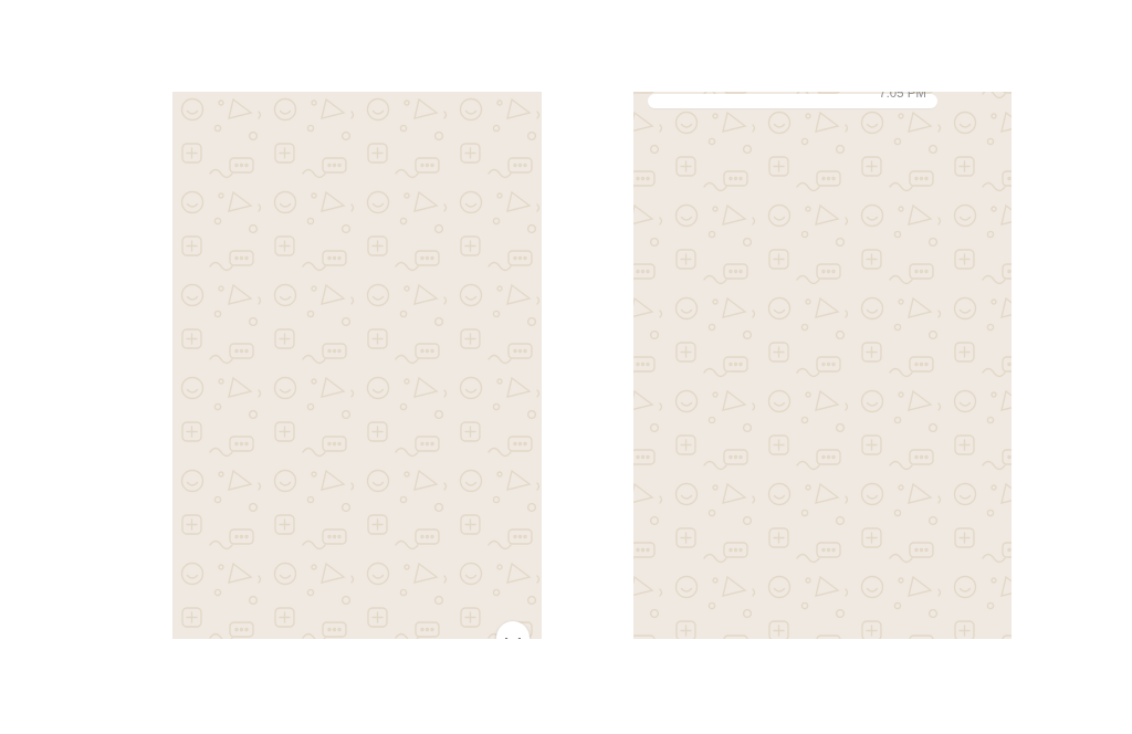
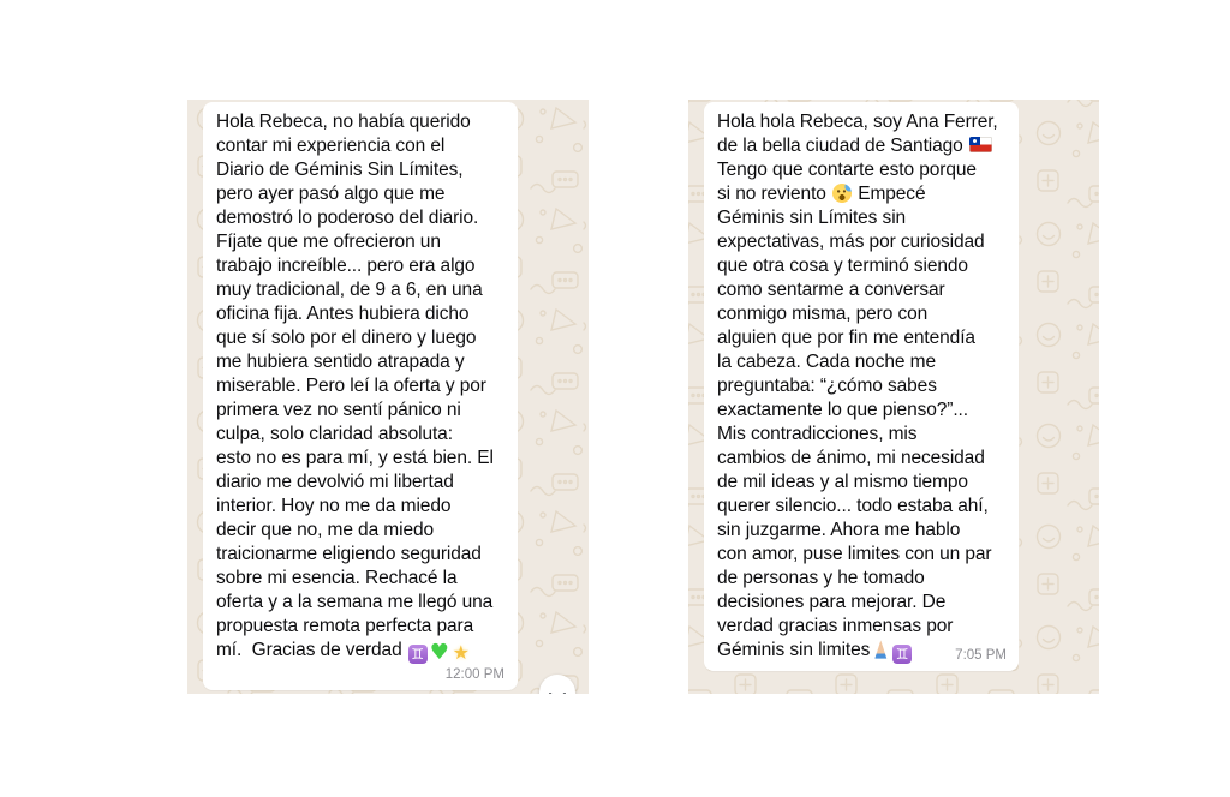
+ Hola Rebeca, no había querido
+ contar mi experiencia con el
+ Diario de Géminis Sin Límites,
+ pero ayer pasó algo que me
+ demostró lo poderoso del diario.
+ Fíjate que me ofrecieron un
+ trabajo increíble... pero era algo
+ muy tradicional, de 9 a 6, en una
+ oficina fija. Antes hubiera dicho
+ que sí solo por el dinero y luego
+ me hubiera sentido atrapada y
+ miserable. Pero leí la oferta y por
+ primera vez no sentí pánico ni
+ culpa, solo claridad absoluta:
+ esto no es para mí, y está bien. El
+ diario me devolvió mi libertad
+ interior. Hoy no me da miedo
+ decir que no, me da miedo
+ traicionarme eligiendo seguridad
+ sobre mi esencia. Rechacé la
+ oferta y a la semana me llegó una
+ propuesta remota perfecta para
+ mí. Gracias de verdad
+ 12:00 PM
+ Hola hola Rebeca, soy Ana Ferrer,
+ de la bella ciudad de Santiago
+ Tengo que contarte esto porque
+ si no reviento Empecé
+ Géminis sin Límites sin
+ expectativas, más por curiosidad
+ que otra cosa y terminó siendo
+ como sentarme a conversar
+ conmigo misma, pero con
+ alguien que por fin me entendía
+ la cabeza. Cada noche me
+ preguntaba: “¿cómo sabes
+ exactamente lo que pienso?”...
+ Mis contradicciones, mis
+ cambios de ánimo, mi necesidad
+ de mil ideas y al mismo tiempo
+ querer silencio... todo estaba ahí,
+ sin juzgarme. Ahora me hablo
+ con amor, puse limites con un par
+ de personas y he tomado
+ decisiones para mejorar. De
+ verdad gracias inmensas por
+ Géminis sin limites
  7:05 PM
